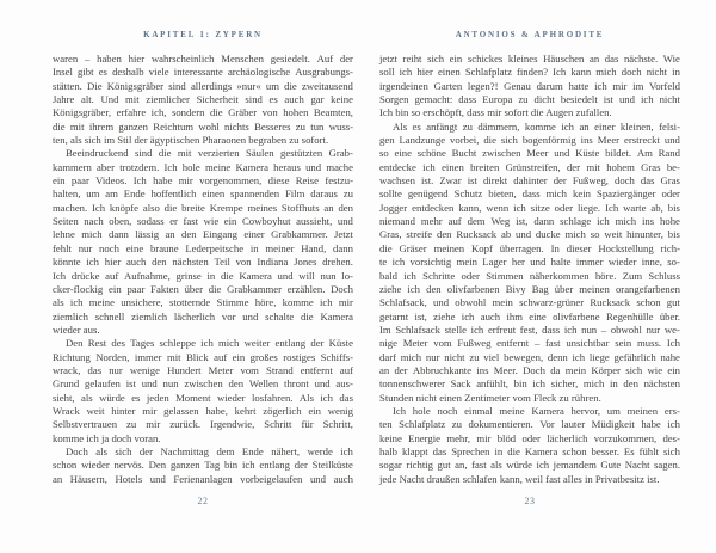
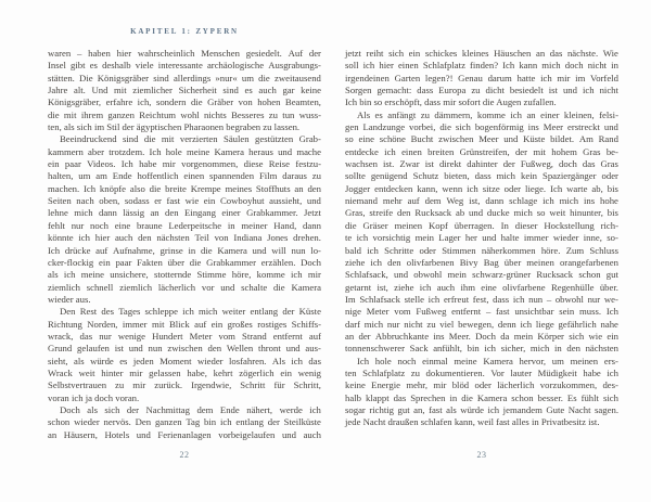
  KAPITEL 1: ZYPERN
  waren
  –
  haben
  hier
  wahrscheinlich
  Menschen
  gesiedelt.
  Auf
  der
  Insel
  gibt
  es
  deshalb
  viele
  interessante
  archäologische
  Ausgrabungs-
  stätten.
  Die
  Königsgräber
  sind
  allerdings
  »nur«
  um
  die
  zweitausend
  Jahre
  alt.
  Und
  mit
  ziemlicher
  Sicherheit
  sind
  es
  auch
  gar
  keine
  Königsgräber,
  erfahre
  ich,
  sondern
  die
  Gräber
  von
  hohen
  Beamten,
  die
  mit
  ihrem
  ganzen
  Reichtum
  wohl
  nichts
  Besseres
  zu
  tun
  wuss-
- ten, als sich im Stil der ägyptischen Pharaonen begraben zu sofort.
+ ten, als sich im Stil der ägyptischen Pharaonen begraben zu lassen.
  Beeindruckend
  sind
  die
  mit
  verzierten
  Säulen
  gestützten
  Grab-
  kammern
  aber
  trotzdem.
  Ich
  hole
  meine
  Kamera
  heraus
  und
  mache
  ein
  paar
  Videos.
  Ich
  habe
  mir
  vorgenommen,
  diese
  Reise
  festzu-
  halten,
  um
  am
  Ende
  hoffentlich
  einen
  spannenden
  Film
  daraus
  zu
  machen.
  Ich
  knöpfe
  also
  die
  breite
  Krempe
  meines
  Stoffhuts
  an
  den
  Seiten
  nach
  oben,
  sodass
  er
  fast
  wie
  ein
  Cowboyhut
  aussieht,
  und
  lehne
  mich
  dann
  lässig
  an
  den
  Eingang
  einer
  Grabkammer.
  Jetzt
  fehlt
  nur
  noch
  eine
  braune
  Lederpeitsche
  in
  meiner
  Hand,
  dann
  könnte
  ich
  hier
  auch
  den
  nächsten
  Teil
  von
  Indiana
  Jones
  drehen.
  Ich
  drücke
  auf
  Aufnahme,
  grinse
  in
  die
  Kamera
  und
  will
  nun
  lo-
  cker-flockig
  ein
  paar
  Fakten
  über
  die
  Grabkammer
  erzählen.
  Doch
  als
  ich
  meine
  unsichere,
  stotternde
  Stimme
  höre,
  komme
  ich
  mir
  ziemlich
  schnell
  ziemlich
  lächerlich
  vor
  und
  schalte
  die
  Kamera
  wieder aus.
  Den
  Rest
  des
  Tages
  schleppe
  ich
  mich
  weiter
  entlang
  der
  Küste
  Richtung
  Norden,
  immer
  mit
  Blick
  auf
  ein
  großes
  rostiges
  Schiffs-
  wrack,
  das
  nur
  wenige
  Hundert
  Meter
  vom
  Strand
  entfernt
  auf
  Grund
  gelaufen
  ist
  und
  nun
  zwischen
  den
  Wellen
  thront
  und
  aus-
  sieht,
  als
  würde
  es
  jeden
  Moment
  wieder
  losfahren.
  Als
  ich
  das
  Wrack
  weit
  hinter
  mir
  gelassen
  habe,
  kehrt
  zögerlich
  ein
  wenig
  Selbstvertrauen
  zu
  mir
  zurück.
  Irgendwie,
  Schritt
  für
  Schritt,
- komme ich ja doch voran.
+ voran ich ja doch voran.
  Doch
  als
  sich
  der
  Nachmittag
  dem
  Ende
  nähert,
  werde
  ich
  schon
  wieder
  nervös.
  Den
  ganzen
  Tag
  bin
  ich
  entlang
  der
  Steilküste
  an
  Häusern,
  Hotels
  und
  Ferienanlagen
  vorbeigelaufen
  und
  auch
  22
- ANTONIOS & APHRODITE
  jetzt
  reiht
  sich
  ein
  schickes
  kleines
  Häuschen
  an
  das
  nächste.
  Wie
  soll
  ich
  hier
  einen
  Schlafplatz
  finden?
  Ich
  kann
  mich
  doch
  nicht
  in
  irgendeinen
  Garten
  legen?!
  Genau
  darum
  hatte
  ich
  mir
  im
  Vorfeld
  Sorgen
  gemacht:
  dass
  Europa
  zu
  dicht
  besiedelt
  ist
  und
  ich
  nicht
  Ich bin so erschöpft, dass mir sofort die Augen zufallen.
  Als
  es
  anfängt
  zu
  dämmern,
  komme
  ich
  an
  einer
  kleinen,
  felsi-
  gen
  Landzunge
  vorbei,
  die
  sich
  bogenförmig
  ins
  Meer
  erstreckt
  und
  so
  eine
  schöne
  Bucht
  zwischen
  Meer
  und
  Küste
  bildet.
  Am
  Rand
  entdecke
  ich
  einen
  breiten
  Grünstreifen,
  der
  mit
  hohem
  Gras
  be-
  wachsen
  ist.
  Zwar
  ist
  direkt
  dahinter
  der
  Fußweg,
  doch
  das
  Gras
  sollte
  genügend
  Schutz
  bieten,
  dass
  mich
  kein
  Spaziergänger
  oder
  Jogger
  entdecken
  kann,
  wenn
  ich
  sitze
  oder
  liege.
  Ich
  warte
  ab,
  bis
  niemand
  mehr
  auf
  dem
  Weg
  ist,
  dann
  schlage
  ich
  mich
  ins
  hohe
  Gras,
  streife
  den
  Rucksack
  ab
  und
  ducke
  mich
  so
  weit
  hinunter,
  bis
  die
  Gräser
  meinen
  Kopf
  überragen.
  In
  dieser
  Hockstellung
  rich-
  te
  ich
  vorsichtig
  mein
  Lager
  her
  und
  halte
  immer
  wieder
  inne,
  so-
  bald
  ich
  Schritte
  oder
  Stimmen
  näherkommen
  höre.
  Zum
  Schluss
  ziehe
  ich
  den
  olivfarbenen
  Bivy
  Bag
  über
  meinen
  orangefarbenen
  Schlafsack,
  und
  obwohl
  mein
  schwarz-grüner
  Rucksack
  schon
  gut
  getarnt
  ist,
  ziehe
  ich
  auch
  ihm
  eine
  olivfarbene
  Regenhülle
  über.
  Im
  Schlafsack
  stelle
  ich
  erfreut
  fest,
  dass
  ich
  nun
  –
  obwohl
  nur
  we-
  nige
  Meter
  vom
  Fußweg
  entfernt
  –
  fast
  unsichtbar
  sein
  muss.
  Ich
  darf
  mich
  nur
  nicht
  zu
  viel
  bewegen,
  denn
  ich
  liege
  gefährlich
  nahe
  an
  der
  Abbruchkante
  ins
  Meer.
  Doch
  da
  mein
  Körper
  sich
  wie
  ein
  tonnenschwerer
  Sack
  anfühlt,
  bin
  ich
  sicher,
  mich
  in
  den
  nächsten
- Stunden nicht einen Zentimeter vom Fleck zu rühren.
  Ich
  hole
  noch
  einmal
  meine
  Kamera
  hervor,
  um
  meinen
  ers-
  ten
  Schlafplatz
  zu
  dokumentieren.
  Vor
  lauter
  Müdigkeit
  habe
  ich
  keine
  Energie
  mehr,
  mir
  blöd
  oder
  lächerlich
  vorzukommen,
  des-
  halb
  klappt
  das
  Sprechen
  in
  die
  Kamera
  schon
  besser.
  Es
  fühlt
  sich
  sogar
  richtig
  gut
  an,
  fast
  als
  würde
  ich
  jemandem
  Gute
  Nacht
  sagen.
  jede Nacht draußen schlafen kann, weil fast alles in Privatbesitz ist.
  23
